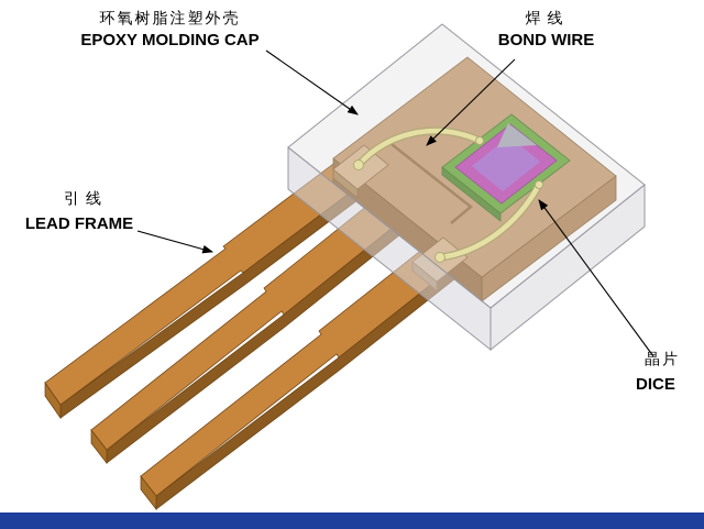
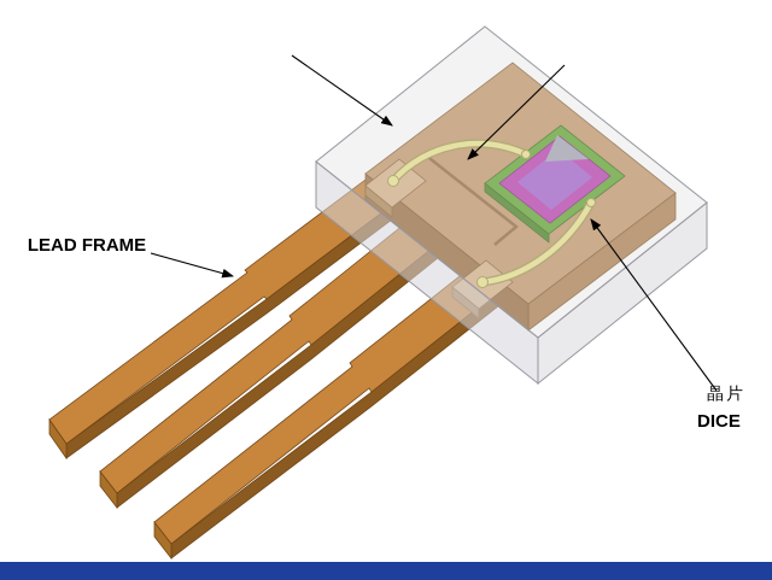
- 环氧树脂注塑外壳
- EPOXY MOLDING CAP
- 焊线
- BOND WIRE
- 引线
  LEAD FRAME
  晶片
  DICE
